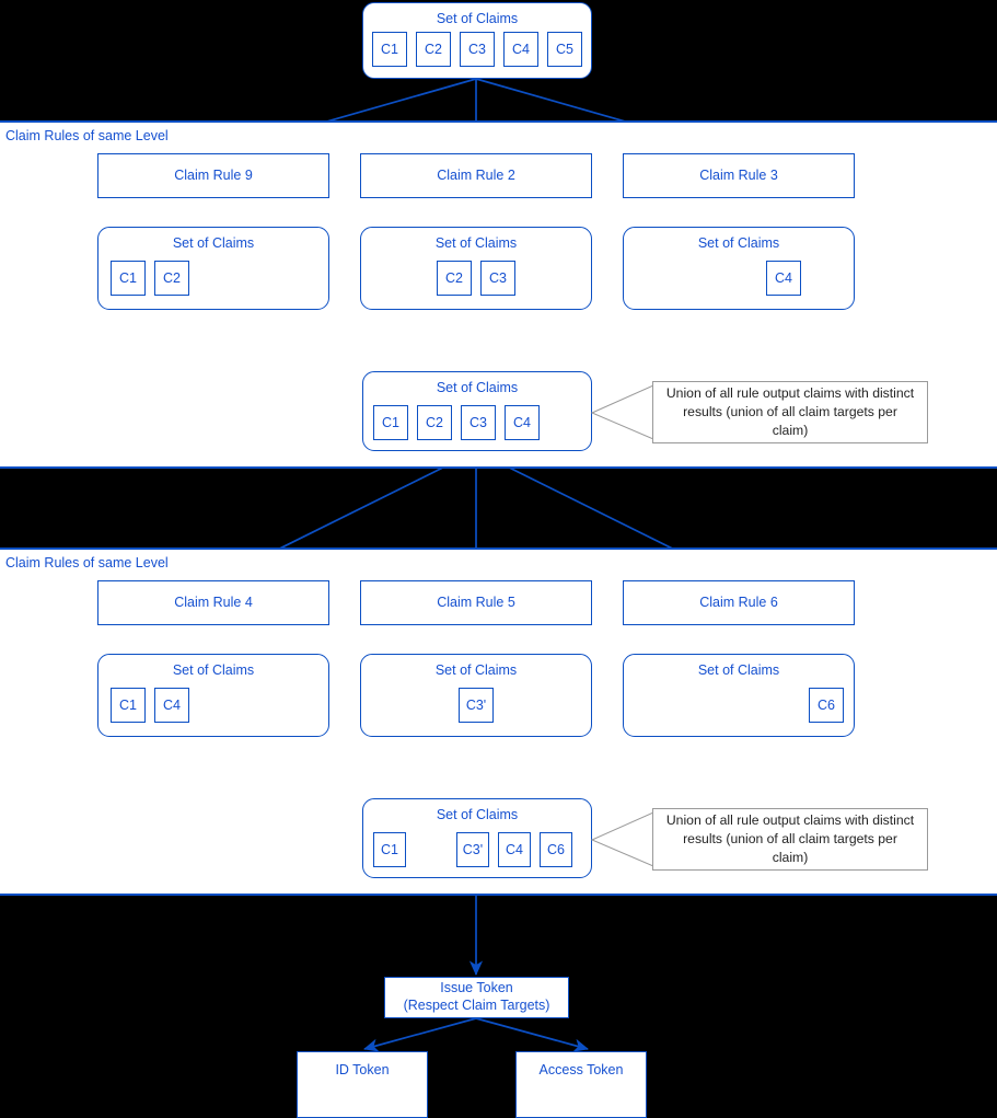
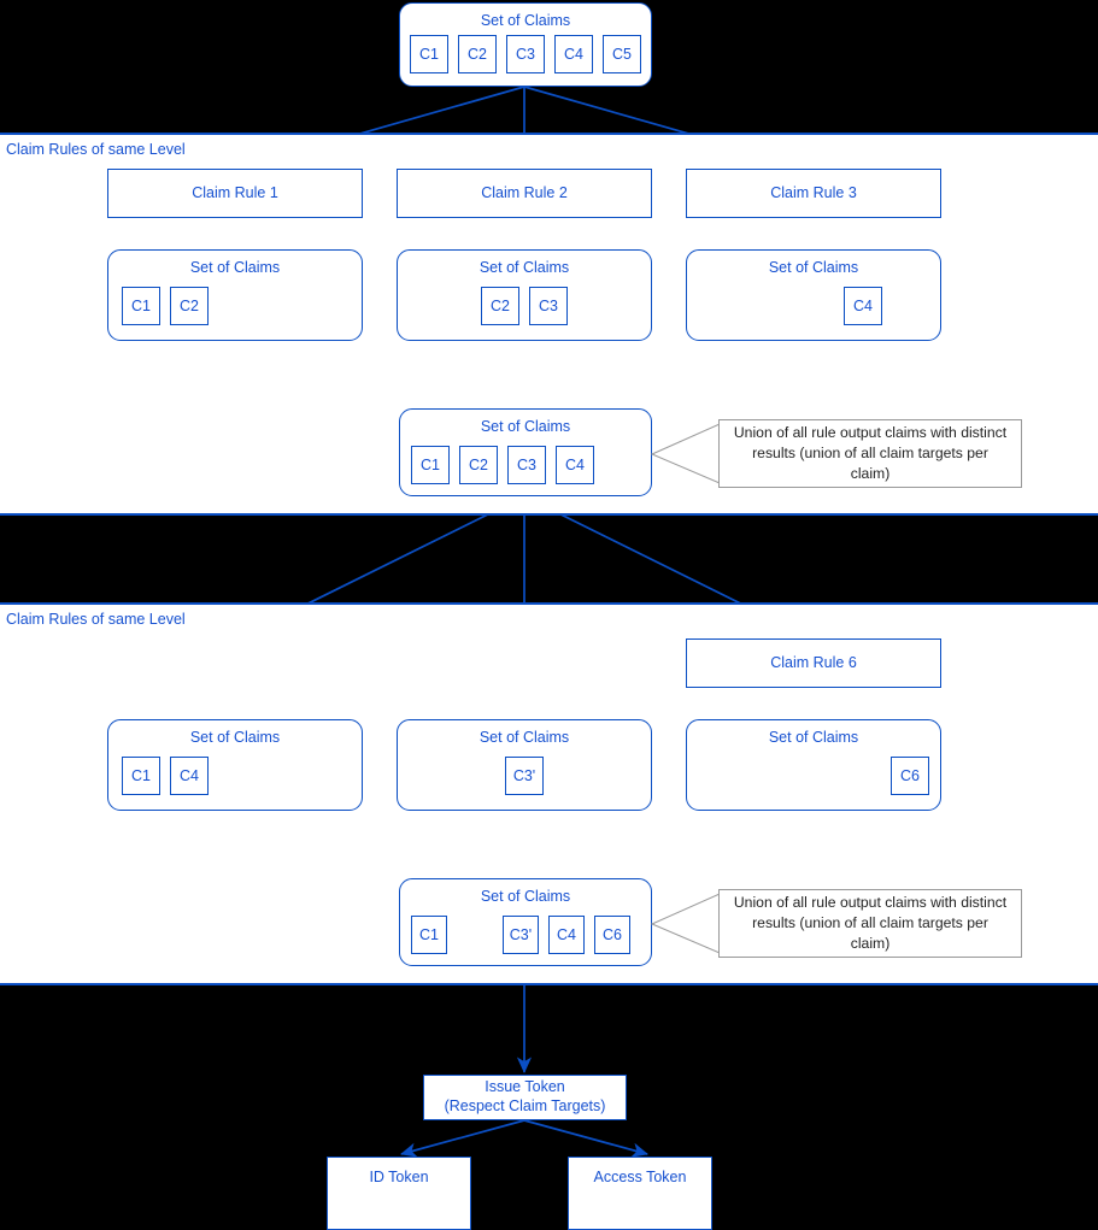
  Set of Claims
  C1
  C2
  C3
  C4
  C5
  Claim Rules of same Level
- Claim Rule 9
+ Claim Rule 1
  Claim Rule 2
  Claim Rule 3
  Set of Claims
  C1
  C2
  Set of Claims
  C2
  C3
  Set of Claims
  C4
  Set of Claims
  C1
  C2
  C3
  C4
  Union of all rule output claims with distinct results (union of all claim targets per claim)
  Claim Rules of same Level
- Claim Rule 4
- Claim Rule 5
  Claim Rule 6
  Set of Claims
  C1
  C4
  Set of Claims
  C3'
  Set of Claims
  C6
  Set of Claims
  C1
  C3'
  C4
  C6
  Union of all rule output claims with distinct results (union of all claim targets per claim)
  Issue Token
  (Respect Claim Targets)
  ID Token
  Access Token
